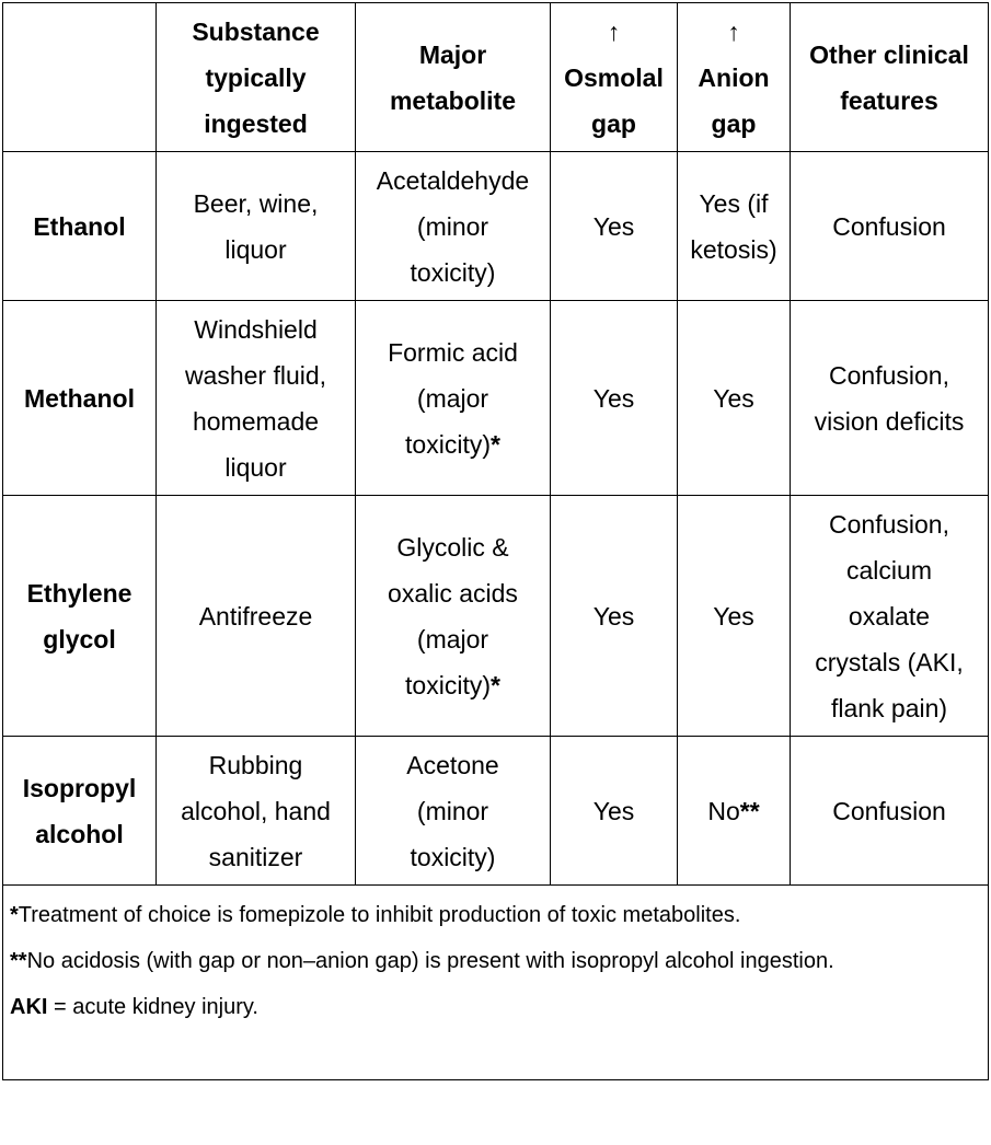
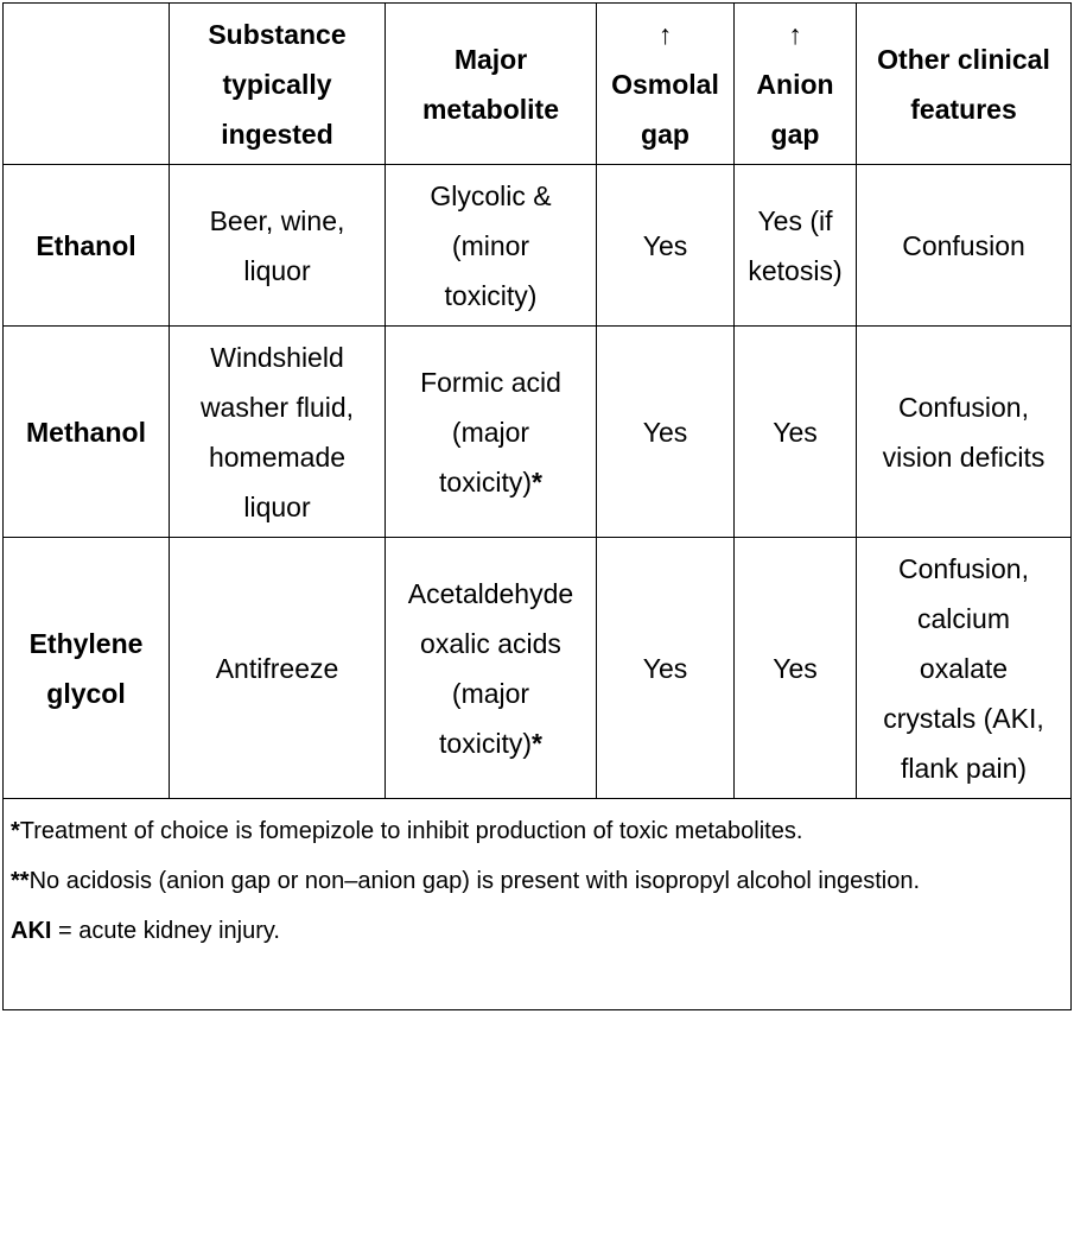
  	Substancetypicallyingested	Majormetabolite	↑Osmolalgap	↑Aniongap	Other clinicalfeatures
- Ethanol	Beer, wine,liquor	Acetaldehyde(minortoxicity)	Yes	Yes (ifketosis)	Confusion
+ Ethanol	Beer, wine,liquor	Glycolic &(minortoxicity)	Yes	Yes (ifketosis)	Confusion
  Methanol	Windshieldwasher fluid,homemadeliquor	Formic acid(majortoxicity)*	Yes	Yes	Confusion,vision deficits
- Ethyleneglycol	Antifreeze	Glycolic &oxalic acids(majortoxicity)*	Yes	Yes	Confusion,calciumoxalatecrystals (AKI,flank pain)
+ Ethyleneglycol	Antifreeze	Acetaldehydeoxalic acids(majortoxicity)*	Yes	Yes	Confusion,calciumoxalatecrystals (AKI,flank pain)
- Isopropylalcohol	Rubbingalcohol, handsanitizer	Acetone(minortoxicity)	Yes	No**	Confusion
- *Treatment of choice is fomepizole to inhibit production of toxic metabolites. **No acidosis (with gap or non–anion gap) is present with isopropyl alcohol ingestion. AKI = acute kidney injury.
+ *Treatment of choice is fomepizole to inhibit production of toxic metabolites. **No acidosis (anion gap or non–anion gap) is present with isopropyl alcohol ingestion. AKI = acute kidney injury.
